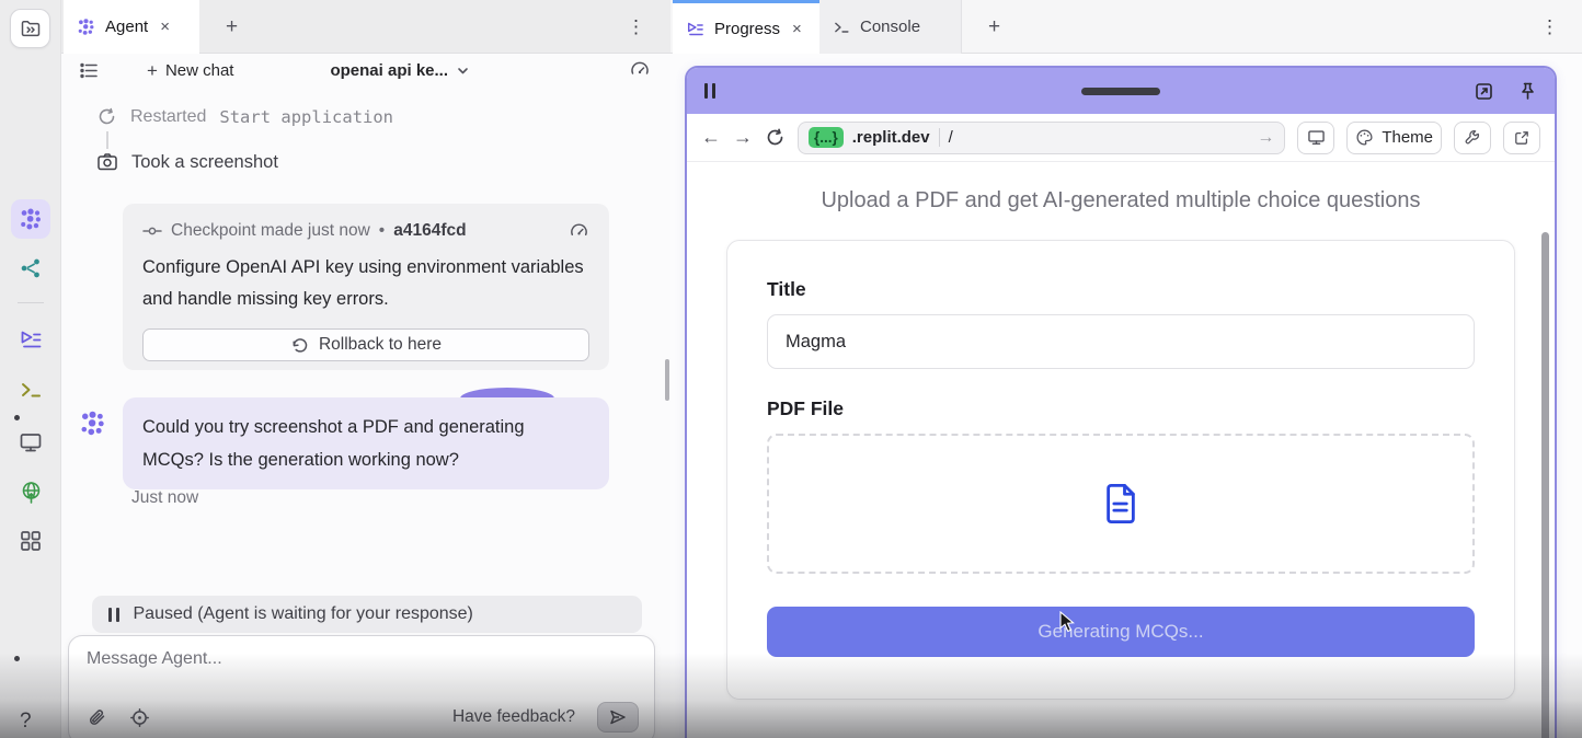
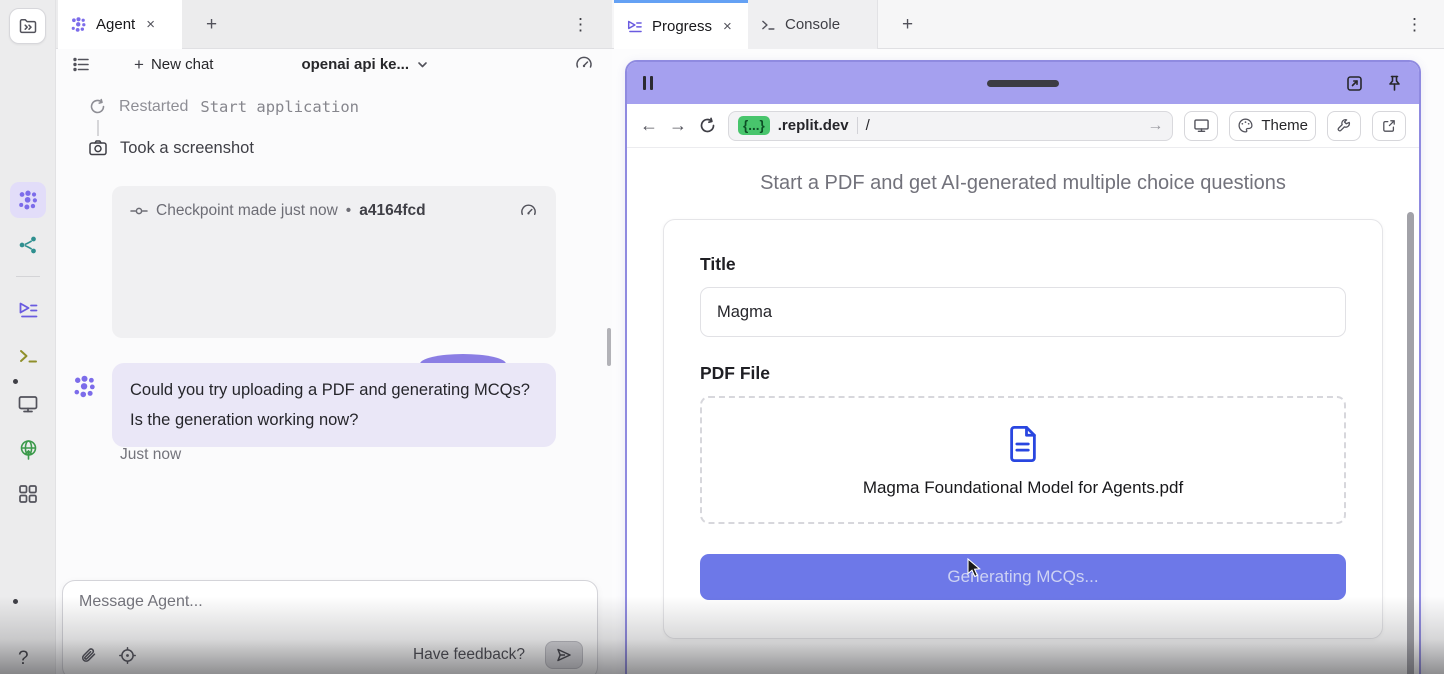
  Agent
  ×
  +
  ⋮
  +
  New chat
  openai api ke...
  Restarted
  Start application
  Took a screenshot
  Checkpoint made just now
  •
  a4164fcd
- Configure OpenAI API key using environment variables and handle missing key errors.
- Rollback to here
- Could you try screenshot a PDF and generating MCQs? Is the generation working now?
+ Could you try uploading a PDF and generating MCQs? Is the generation working now?
  Just now
- Paused (Agent is waiting for your response)
  Progress
  ×
  Console
  +
  ⋮
  ←
  →
  {...}
  .replit.dev
  /
  →
  Theme
- Upload a PDF and get AI-generated multiple choice questions
+ Start a PDF and get AI-generated multiple choice questions
  Title
  Magma
  PDF File
+ Magma Foundational Model for Agents.pdf
  Geerating MCQs...
